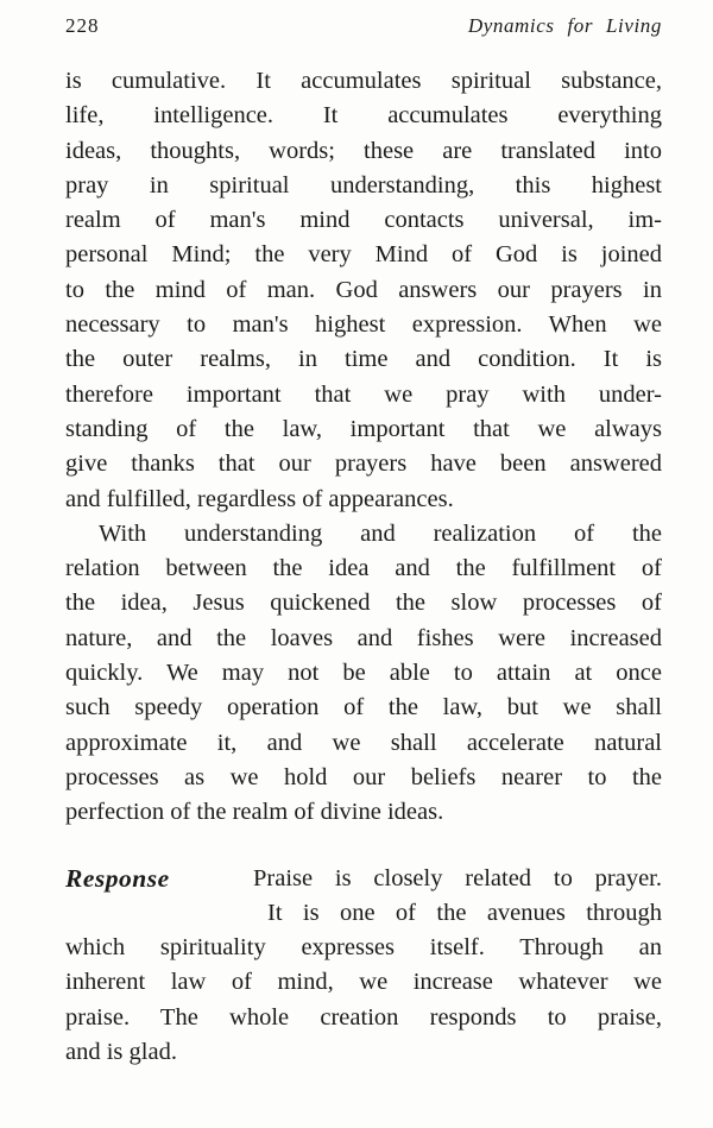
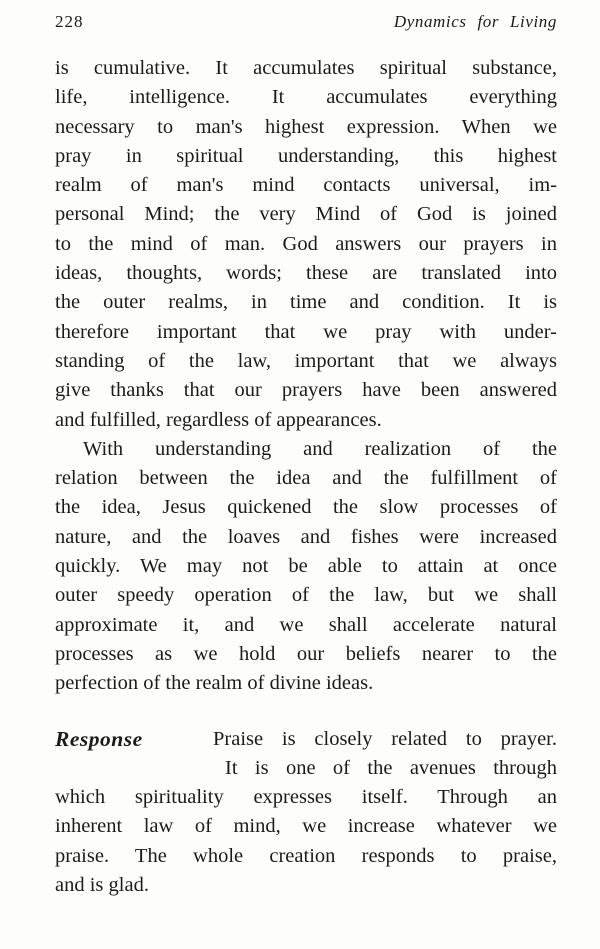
  228
  Dynamics for Living
  is cumulative. It accumulates spiritual substance,
  life, intelligence. It accumulates everything
- ideas, thoughts, words; these are translated into
+ necessary to man's highest expression. When we
  pray in spiritual understanding, this highest
  realm of man's mind contacts universal, im-
  personal Mind; the very Mind of God is joined
  to the mind of man. God answers our prayers in
- necessary to man's highest expression. When we
+ ideas, thoughts, words; these are translated into
  the outer realms, in time and condition. It is
  therefore important that we pray with under-
  standing of the law, important that we always
  give thanks that our prayers have been answered
  and fulfilled, regardless of appearances.
  With understanding and realization of the
  relation between the idea and the fulfillment of
  the idea, Jesus quickened the slow processes of
  nature, and the loaves and fishes were increased
  quickly. We may not be able to attain at once
- such speedy operation of the law, but we shall
+ outer speedy operation of the law, but we shall
  approximate it, and we shall accelerate natural
  processes as we hold our beliefs nearer to the
  perfection of the realm of divine ideas.
  Response
  Praise is closely related to prayer.
  It is one of the avenues through
  which spirituality expresses itself. Through an
  inherent law of mind, we increase whatever we
  praise. The whole creation responds to praise,
  and is glad.
